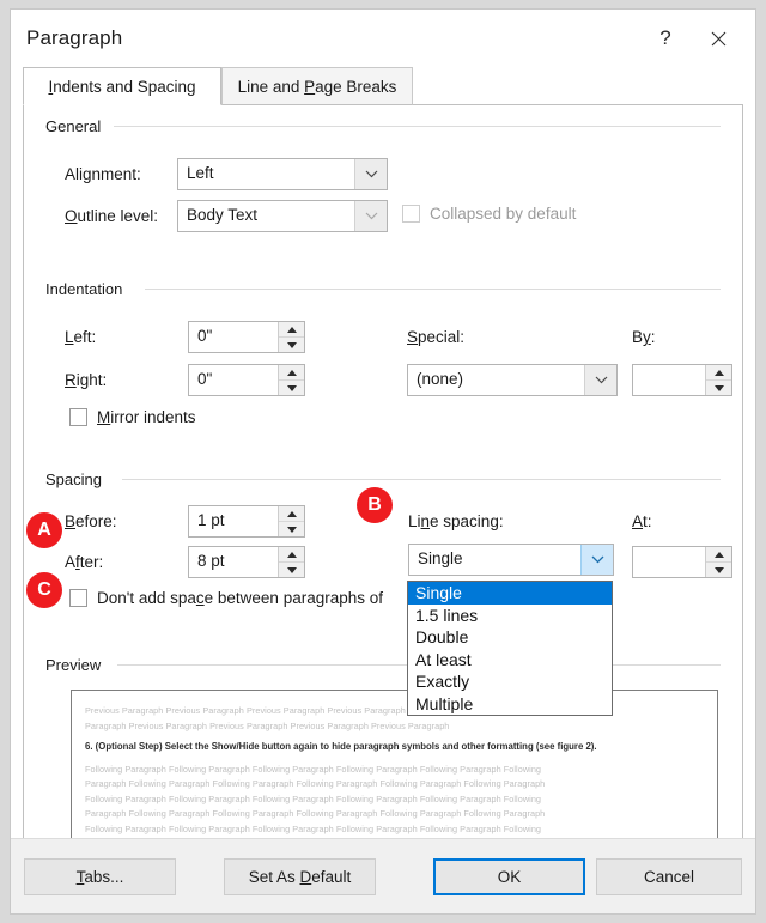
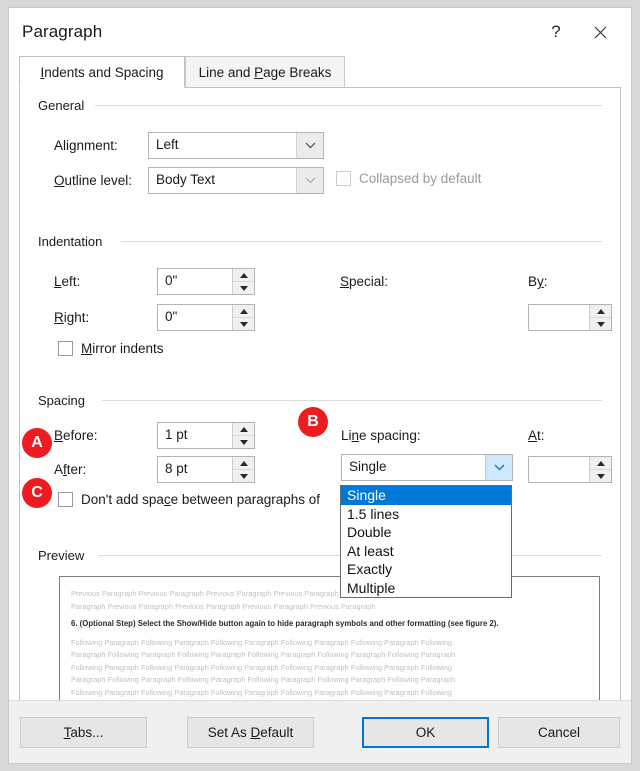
  Paragraph
  ?
  Indents and Spacing
  Line and Page Breaks
  General
  Alignment:
  Left
  Outline level:
  Body Text
  Collapsed by default
  Indentation
  Left:
  0"
  Right:
  0"
  Special:
- (none)
  By:
  Mirror indents
  Spacing
  Before:
  1 pt
  After:
  8 pt
  Don't add space between paragraphs of
  Line spacing:
  Single
  At:
  Preview
  Previous Paragraph Previous Paragraph Previous Paragraph Previous Paragraph
  Paragraph Previous Paragraph Previous Paragraph Previous Paragraph Previous Paragraph
  6. (Optional Step) Select the Show/Hide button again to hide paragraph symbols and other formatting (see figure 2).
  Following Paragraph Following Paragraph Following Paragraph Following Paragraph Following Paragraph Following
  Paragraph Following Paragraph Following Paragraph Following Paragraph Following Paragraph Following Paragraph
  Following Paragraph Following Paragraph Following Paragraph Following Paragraph Following Paragraph Following
  Paragraph Following Paragraph Following Paragraph Following Paragraph Following Paragraph Following Paragraph
  Following Paragraph Following Paragraph Following Paragraph Following Paragraph Following Paragraph Following
  Single
  1.5 lines
  Double
  At least
  Exactly
  Multiple
  Tabs...
  Set As Default
  OK
  Cancel
  A
  B
  C
